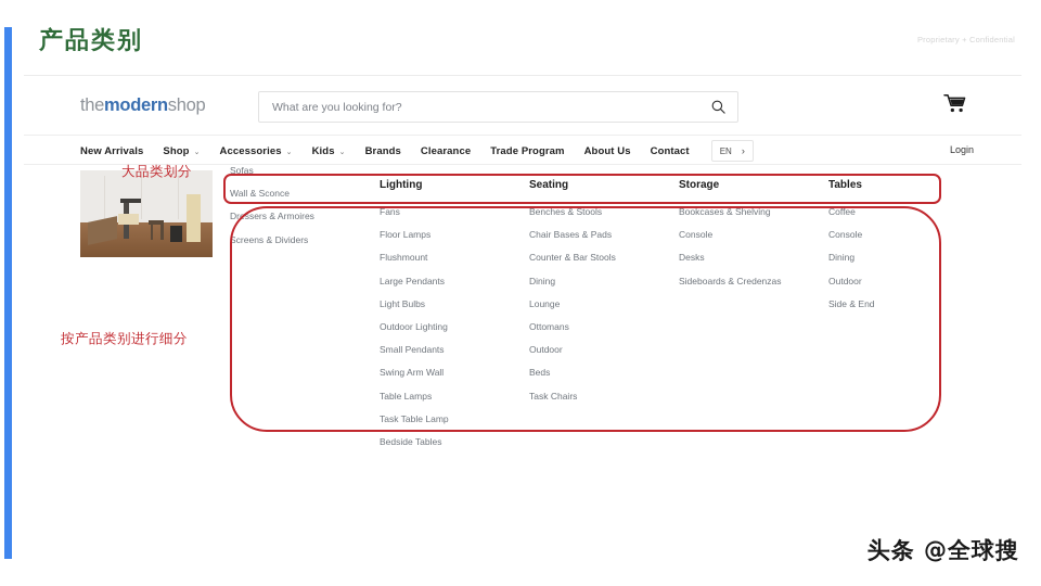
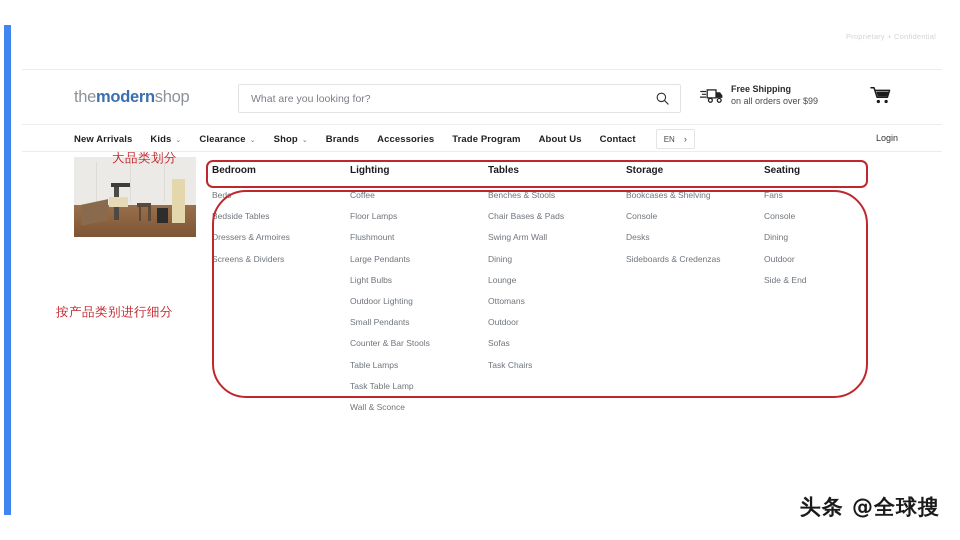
- 产品类别
  Proprietary + Confidential
  themodernshop
  What are you looking for?
+ Free Shipping
+ on all orders over $99
  New Arrivals
- Shop
+ Kids
- Accessories
+ Clearance
- Kids
+ Shop
  Brands
- Clearance
+ Accessories
  Trade Program
  About Us
  Contact
  EN
  ›
  Login
+ Bedroom
- Sofas
+ Beds
- Wall & Sconce
+ Bedside Tables
  Dressers & Armoires
  Screens & Dividers
  Lighting
- Fans
+ Coffee
  Floor Lamps
  Flushmount
  Large Pendants
  Light Bulbs
  Outdoor Lighting
  Small Pendants
- Swing Arm Wall
+ Counter & Bar Stools
  Table Lamps
  Task Table Lamp
- Bedside Tables
+ Wall & Sconce
- Seating
+ Tables
  Benches & Stools
  Chair Bases & Pads
- Counter & Bar Stools
+ Swing Arm Wall
  Dining
  Lounge
  Ottomans
  Outdoor
- Beds
+ Sofas
  Task Chairs
  Storage
  Bookcases & Shelving
  Console
  Desks
  Sideboards & Credenzas
- Tables
+ Seating
- Coffee
+ Fans
  Console
  Dining
  Outdoor
  Side & End
  大品类划分
  按产品类别进行细分
  头条 @全球搜
